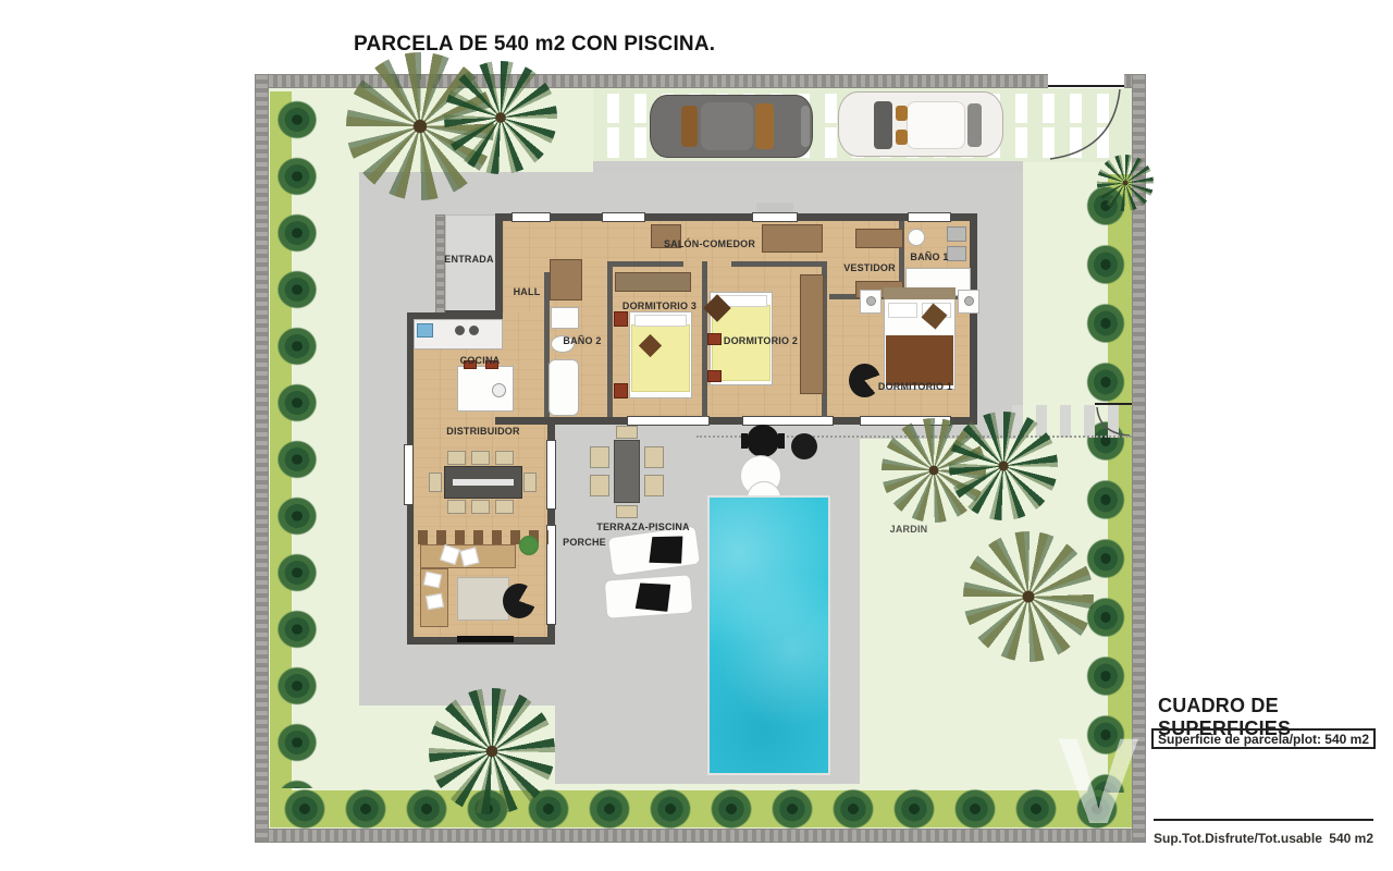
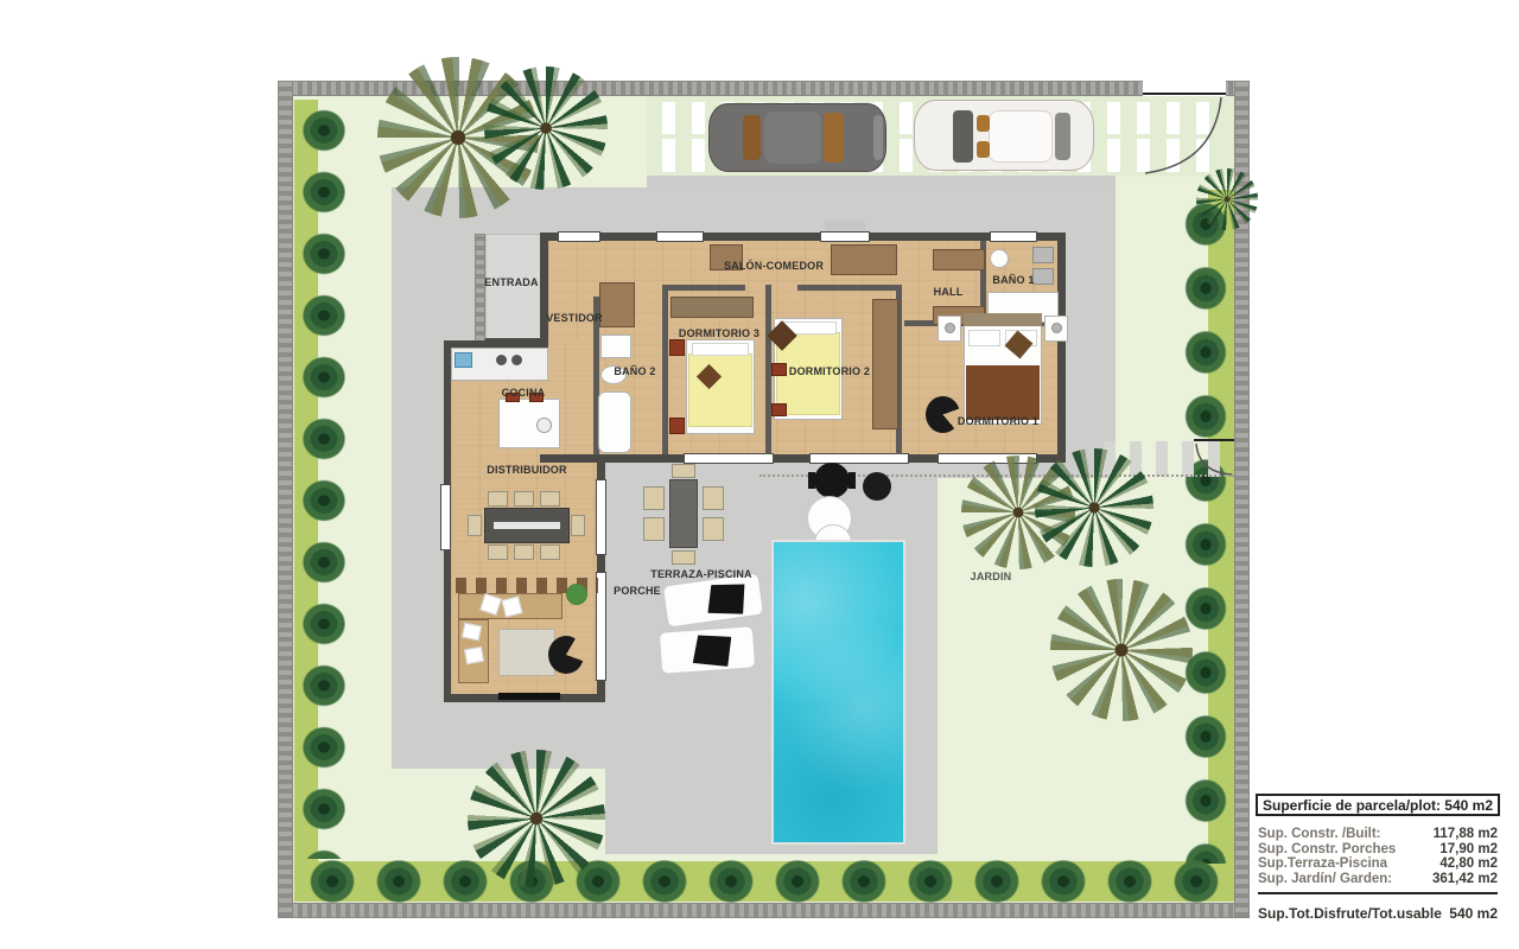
- PARCELA DE 540 m2 CON PISCINA.
  ENTRADA
- HALL
+ VESTIDOR
  SALÓN-COMEDOR
  BAÑO 2
  DORMITORIO 3
  DORMITORIO 2
- VESTIDOR
+ HALL
  BAÑO 1
  DORMITORIO 1
  COCINA
  DISTRIBUIDOR
  PORCHE
  TERRAZA-PISCINA
  JARDIN
- V
- CUADRO DE SUPERFICIES
  Superficie de parcela/plot:
  540 m2
+ Sup. Constr. /Built:
+ 117,88 m2
+ Sup. Constr. Porches
+ 17,90 m2
+ Sup.Terraza-Piscina
+ 42,80 m2
+ Sup. Jardín/ Garden:
+ 361,42 m2
  Sup.Tot.Disfrute/Tot.usable
  540 m2
